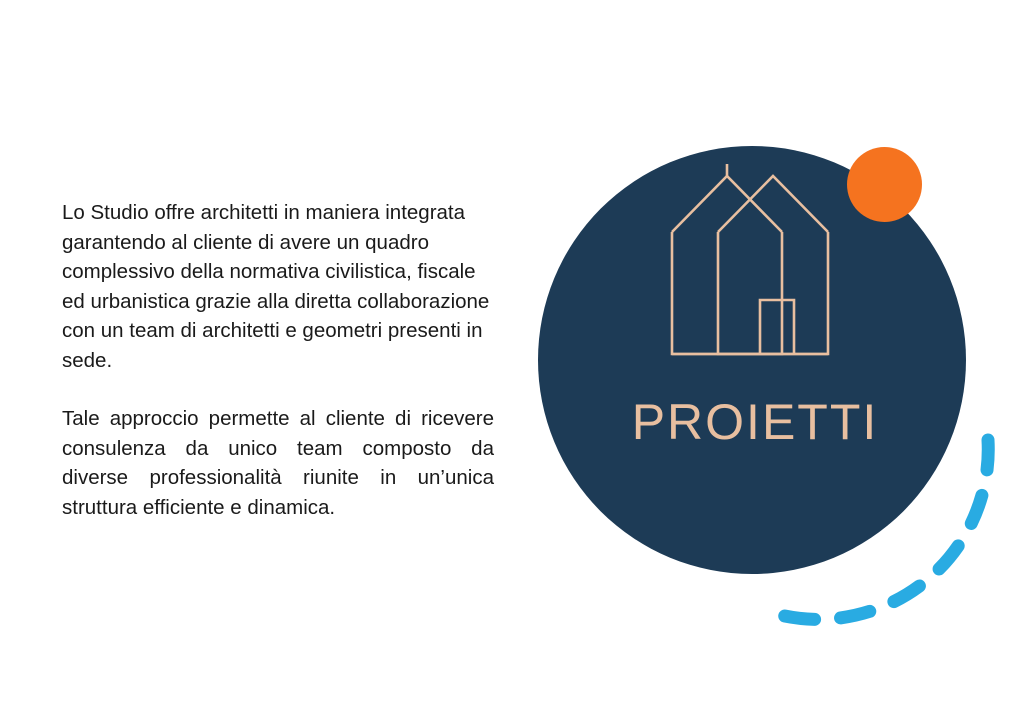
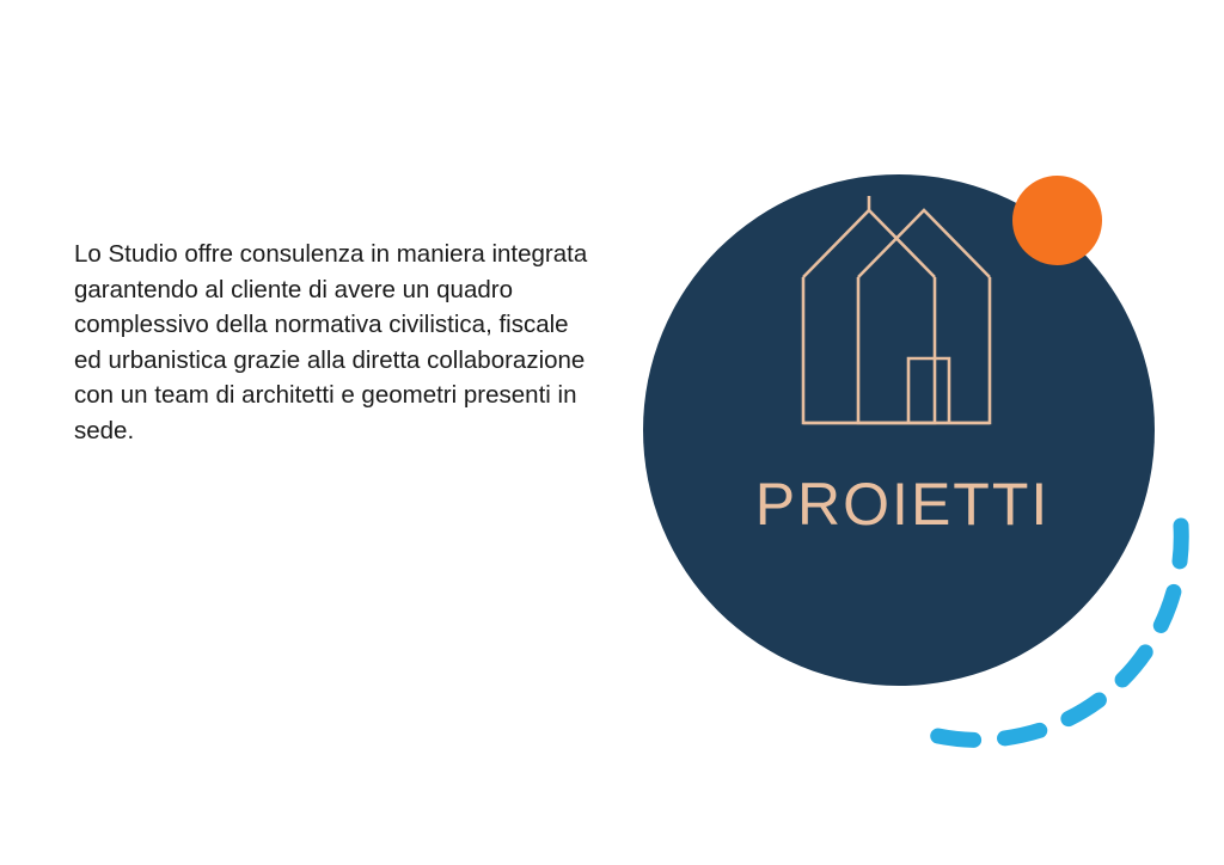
- Lo Studio offre architetti in maniera integrata garantendo al cliente di avere un quadro complessivo della normativa civilistica, fiscale ed urbanistica grazie alla diretta collaborazione con un team di architetti e geometri presenti in sede.
+ Lo Studio offre consulenza in maniera integrata garantendo al cliente di avere un quadro complessivo della normativa civilistica, fiscale ed urbanistica grazie alla diretta collaborazione con un team di architetti e geometri presenti in sede.
- Tale approccio permette al cliente di ricevere consulenza da unico team composto da diverse professionalità riunite in un’unica struttura efficiente e dinamica.
  PROIETTI
